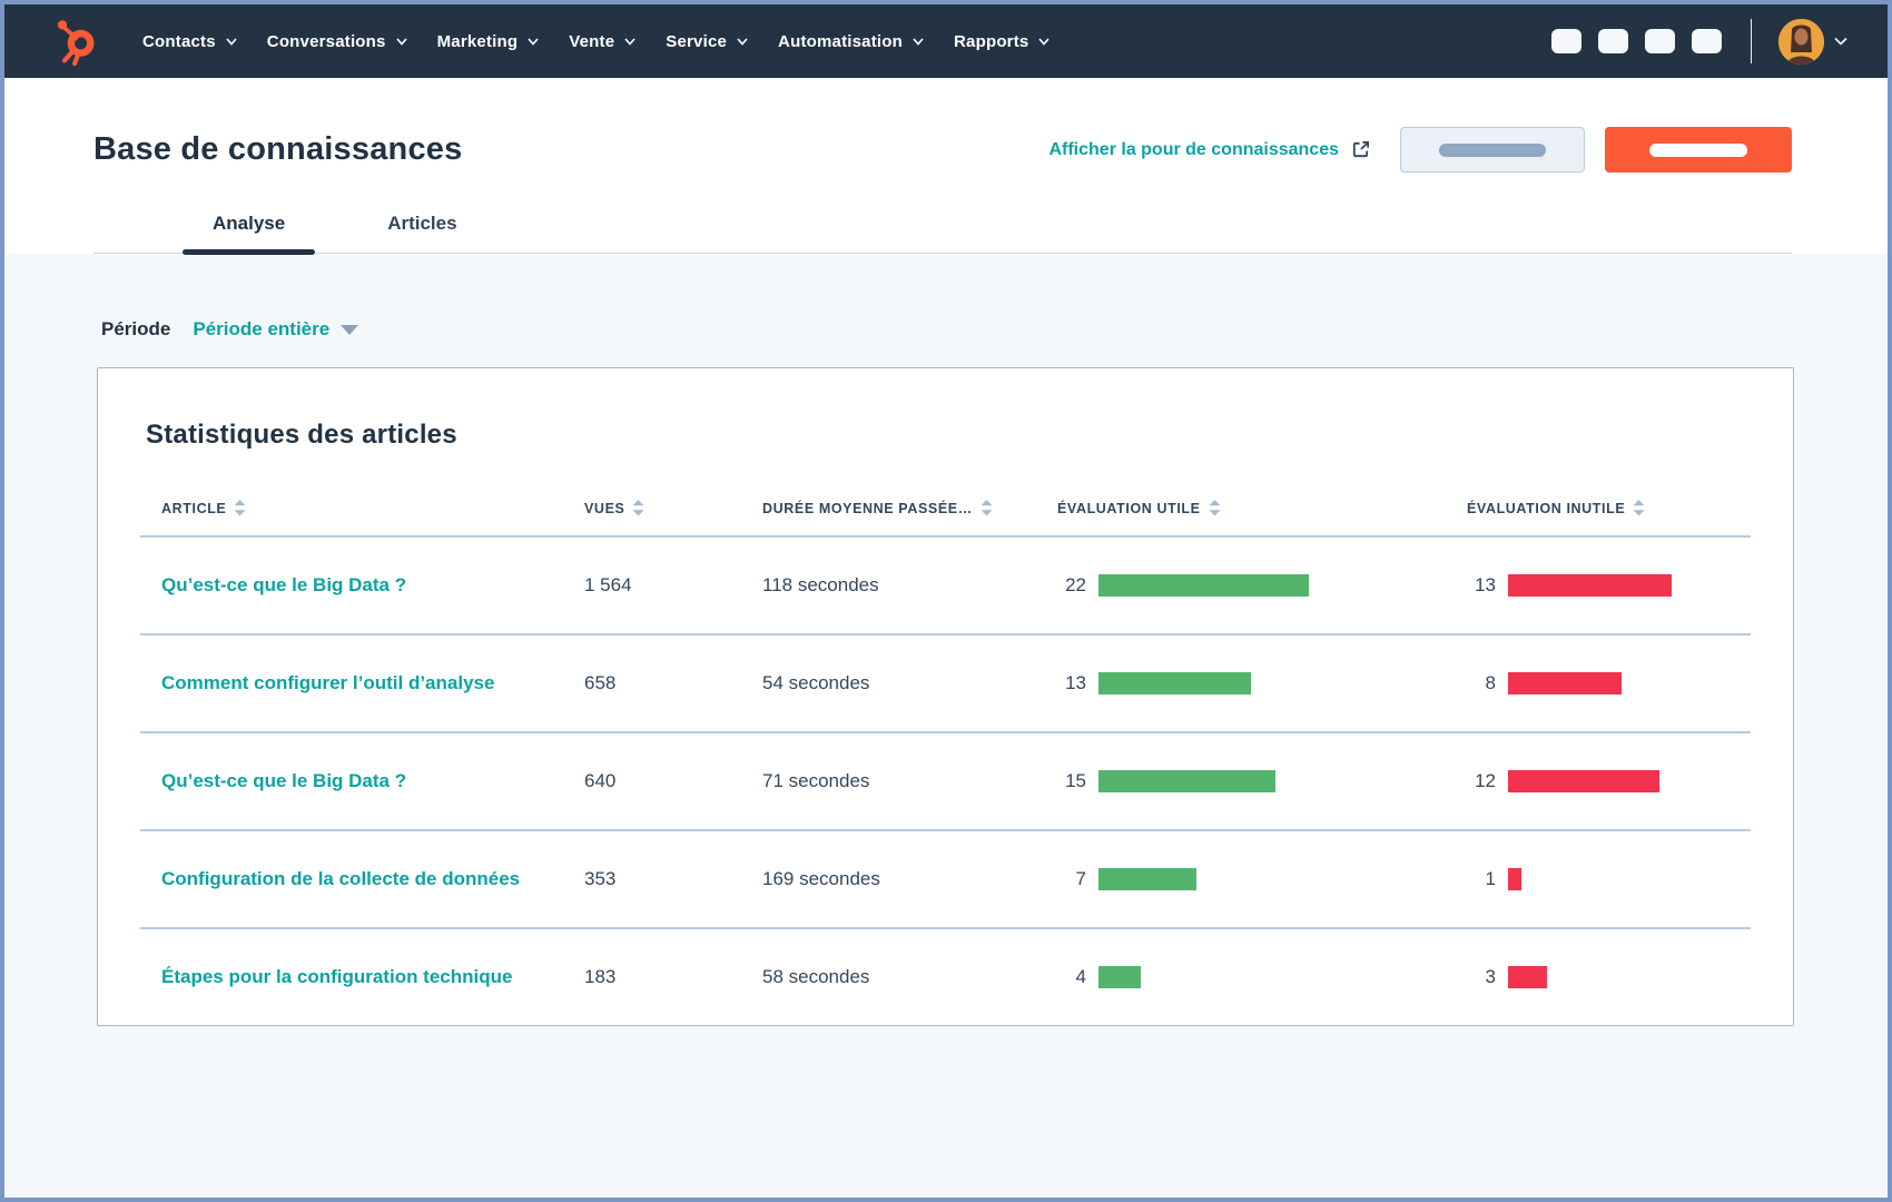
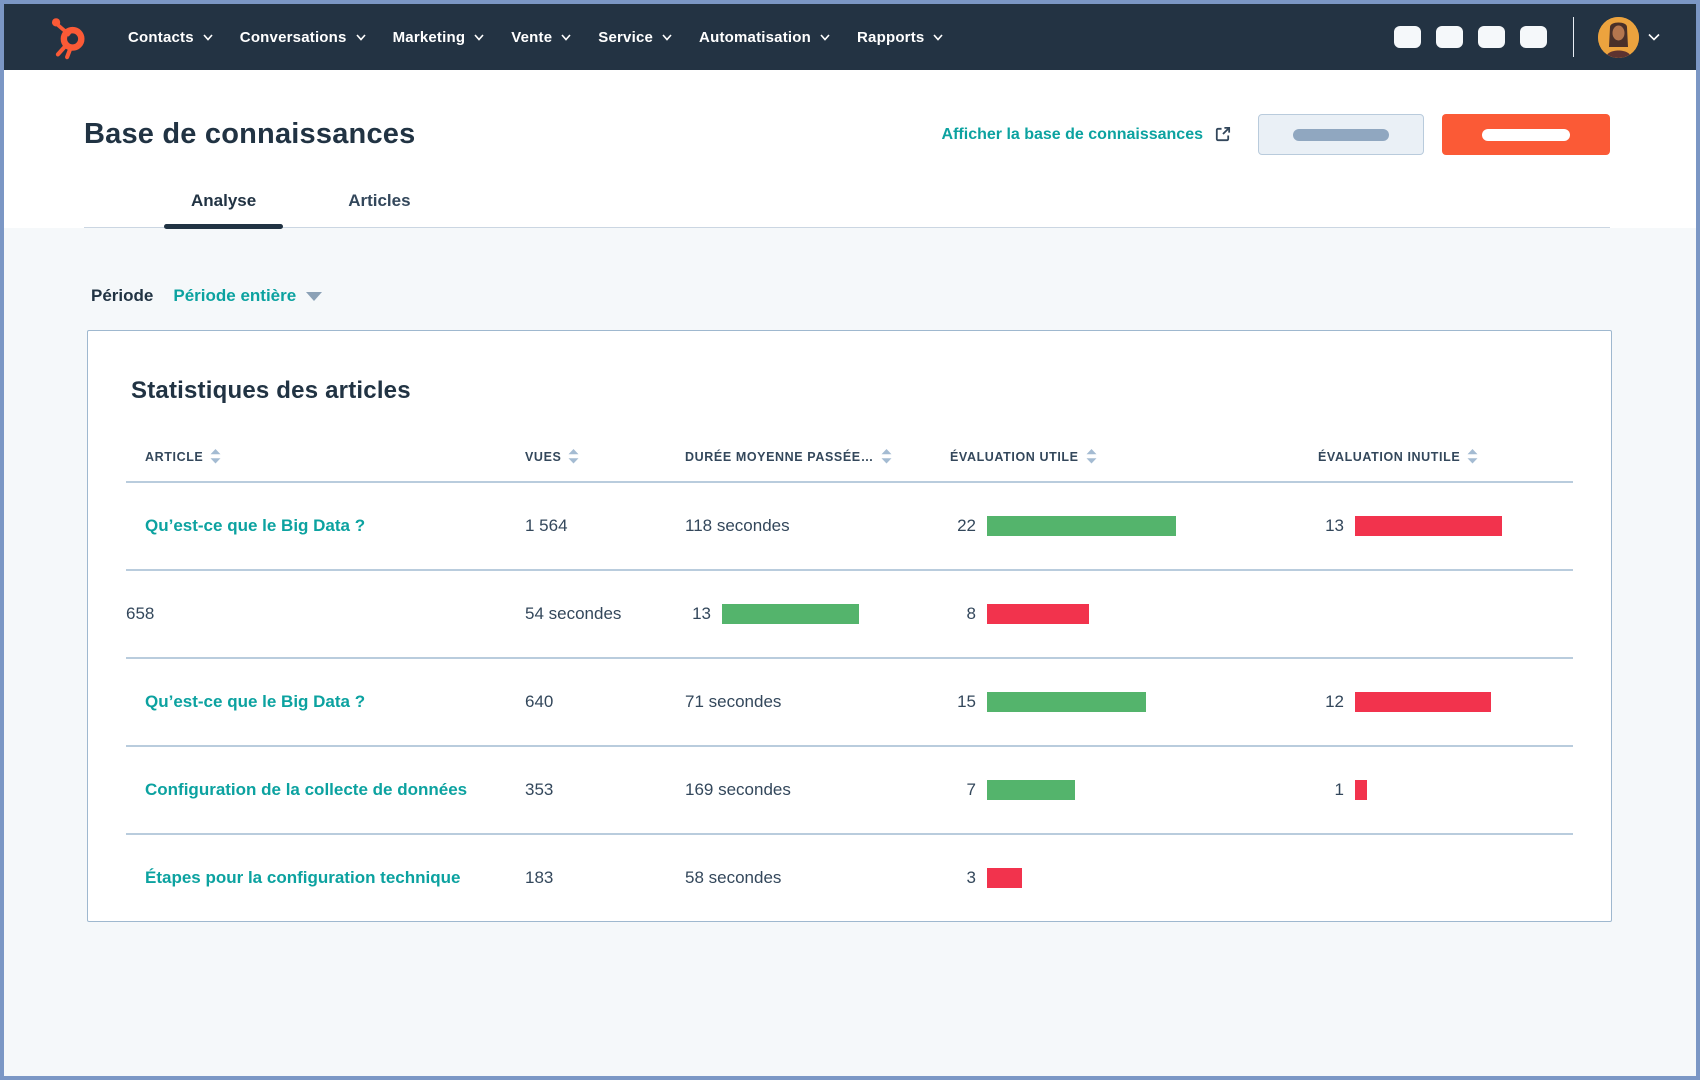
  Contacts
  Conversations
  Marketing
  Vente
  Service
  Automatisation
  Rapports
  Base de connaissances
- Afficher la pour de connaissances
+ Afficher la base de connaissances
  Analyse
  Articles
  Période
  Période entière
  Statistiques des articles
  ARTICLE
  VUES
  DURÉE MOYENNE PASSÉE…
  ÉVALUATION UTILE
  ÉVALUATION INUTILE
  Qu’est-ce que le Big Data ?
  1 564
  118 secondes
  22
  13
- Comment configurer l’outil d’analyse
  658
  54 secondes
  13
  8
  Qu’est-ce que le Big Data ?
  640
  71 secondes
  15
  12
  Configuration de la collecte de données
  353
  169 secondes
  7
  1
  Étapes pour la configuration technique
  183
  58 secondes
- 4
  3
